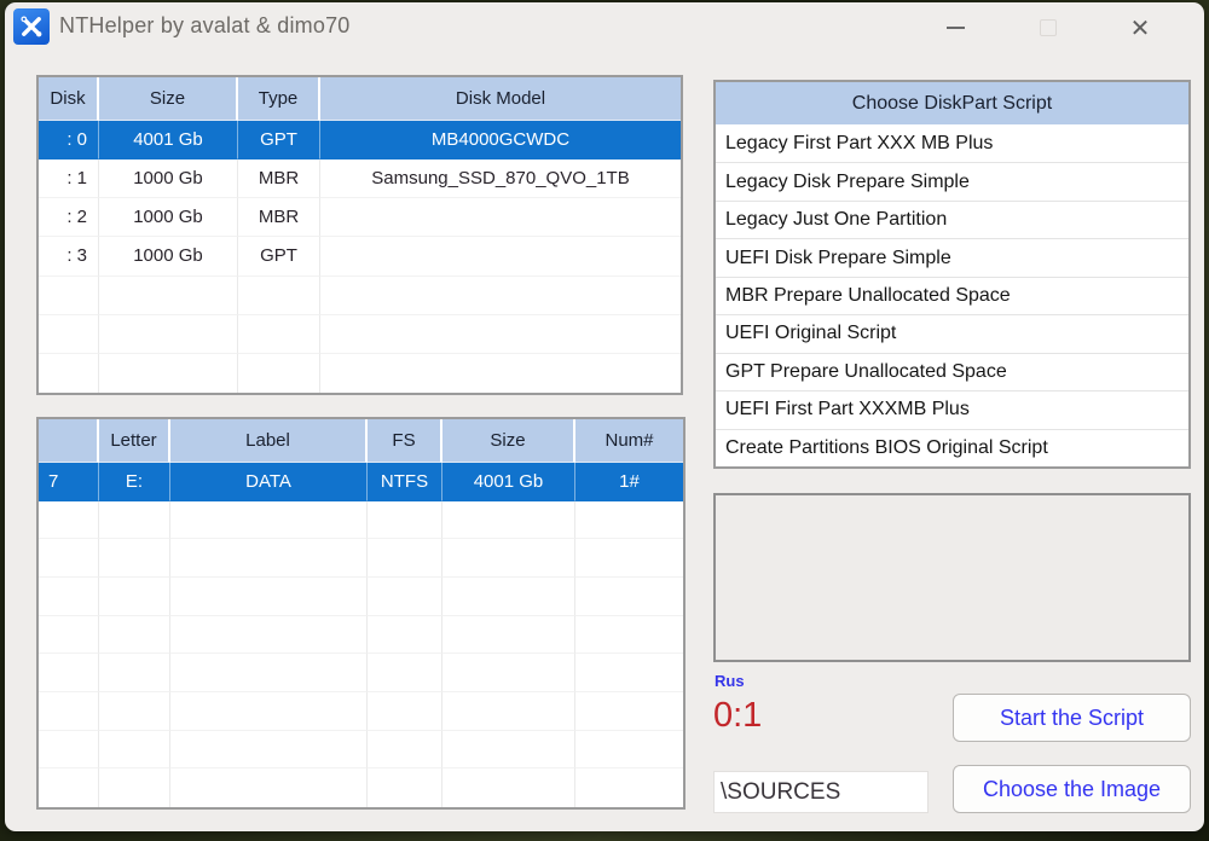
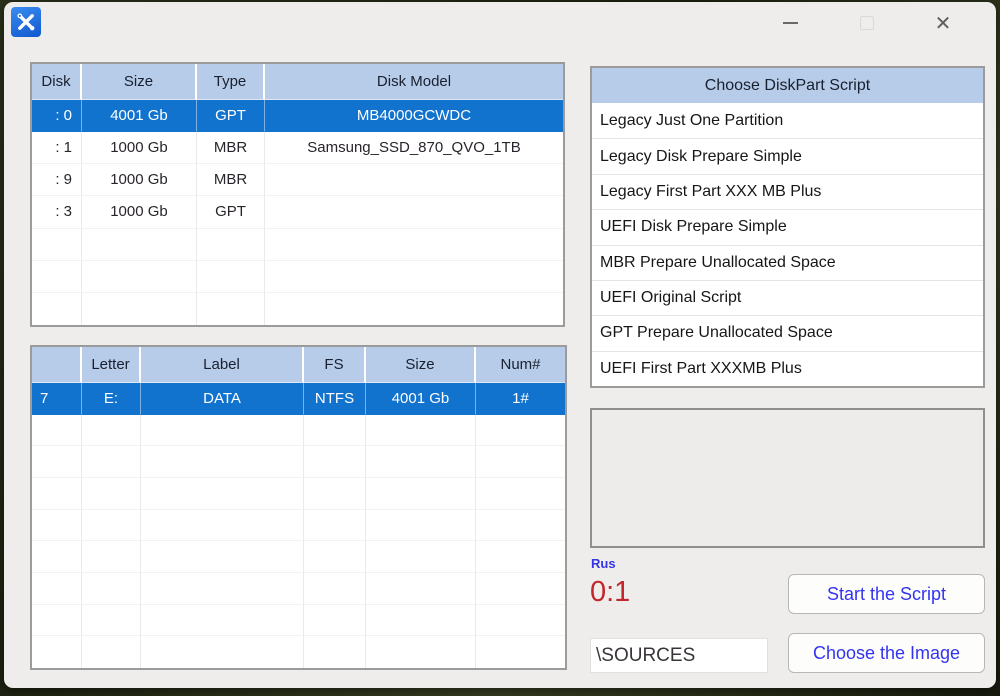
- NTHelper by avalat & dimo70
  ✕
  Disk
  Size
  Type
  Disk Model
  : 0
  4001 Gb
  GPT
  MB4000GCWDC
  : 1
  1000 Gb
  MBR
  Samsung_SSD_870_QVO_1TB
- : 2
+ : 9
  1000 Gb
  MBR
  : 3
  1000 Gb
  GPT
  Letter
  Label
  FS
  Size
  Num#
  7
  E:
  DATA
  NTFS
  4001 Gb
  1#
  Choose DiskPart Script
- Legacy First Part XXX MB Plus
+ Legacy Just One Partition
  Legacy Disk Prepare Simple
- Legacy Just One Partition
+ Legacy First Part XXX MB Plus
  UEFI Disk Prepare Simple
  MBR Prepare Unallocated Space
  UEFI Original Script
  GPT Prepare Unallocated Space
  UEFI First Part XXXMB Plus
- Create Partitions BIOS Original Script
  Rus
  0:1
  \SOURCES
  Start the Script
  Choose the Image
